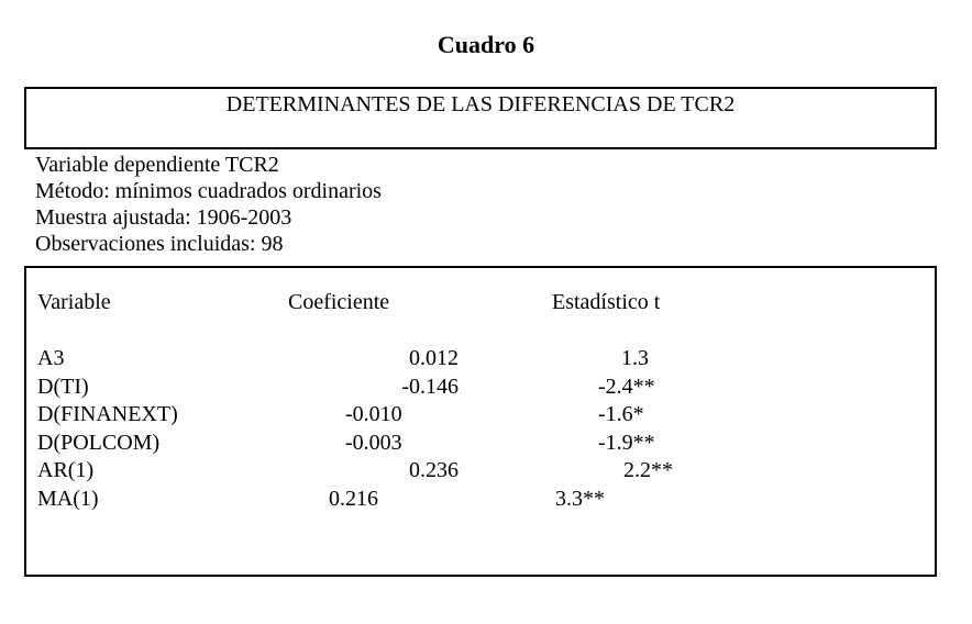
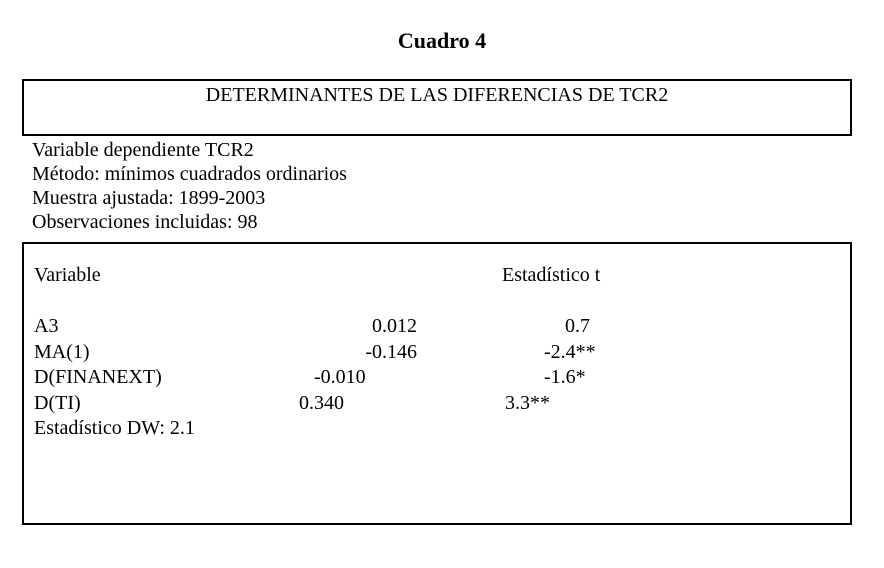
- Cuadro 6
+ Cuadro 4
  DETERMINANTES DE LAS DIFERENCIAS DE TCR2
  Variable dependiente TCR2
  Método: mínimos cuadrados ordinarios
- Muestra ajustada: 1906-2003
+ Muestra ajustada: 1899-2003
  Observaciones incluidas: 98
  Variable
- Coeficiente
  Estadístico t
  A3
  0.012
- 1.3
+ 0.7
- D(TI)
+ MA(1)
  -0.146
  -2.4**
  D(FINANEXT)
  -0.010
  -1.6*
- D(POLCOM)
- -0.003
- -1.9**
- AR(1)
- 0.236
- 2.2**
- MA(1)
+ D(TI)
- 0.216
+ 0.340
  3.3**
+ Estadístico DW: 2.1
